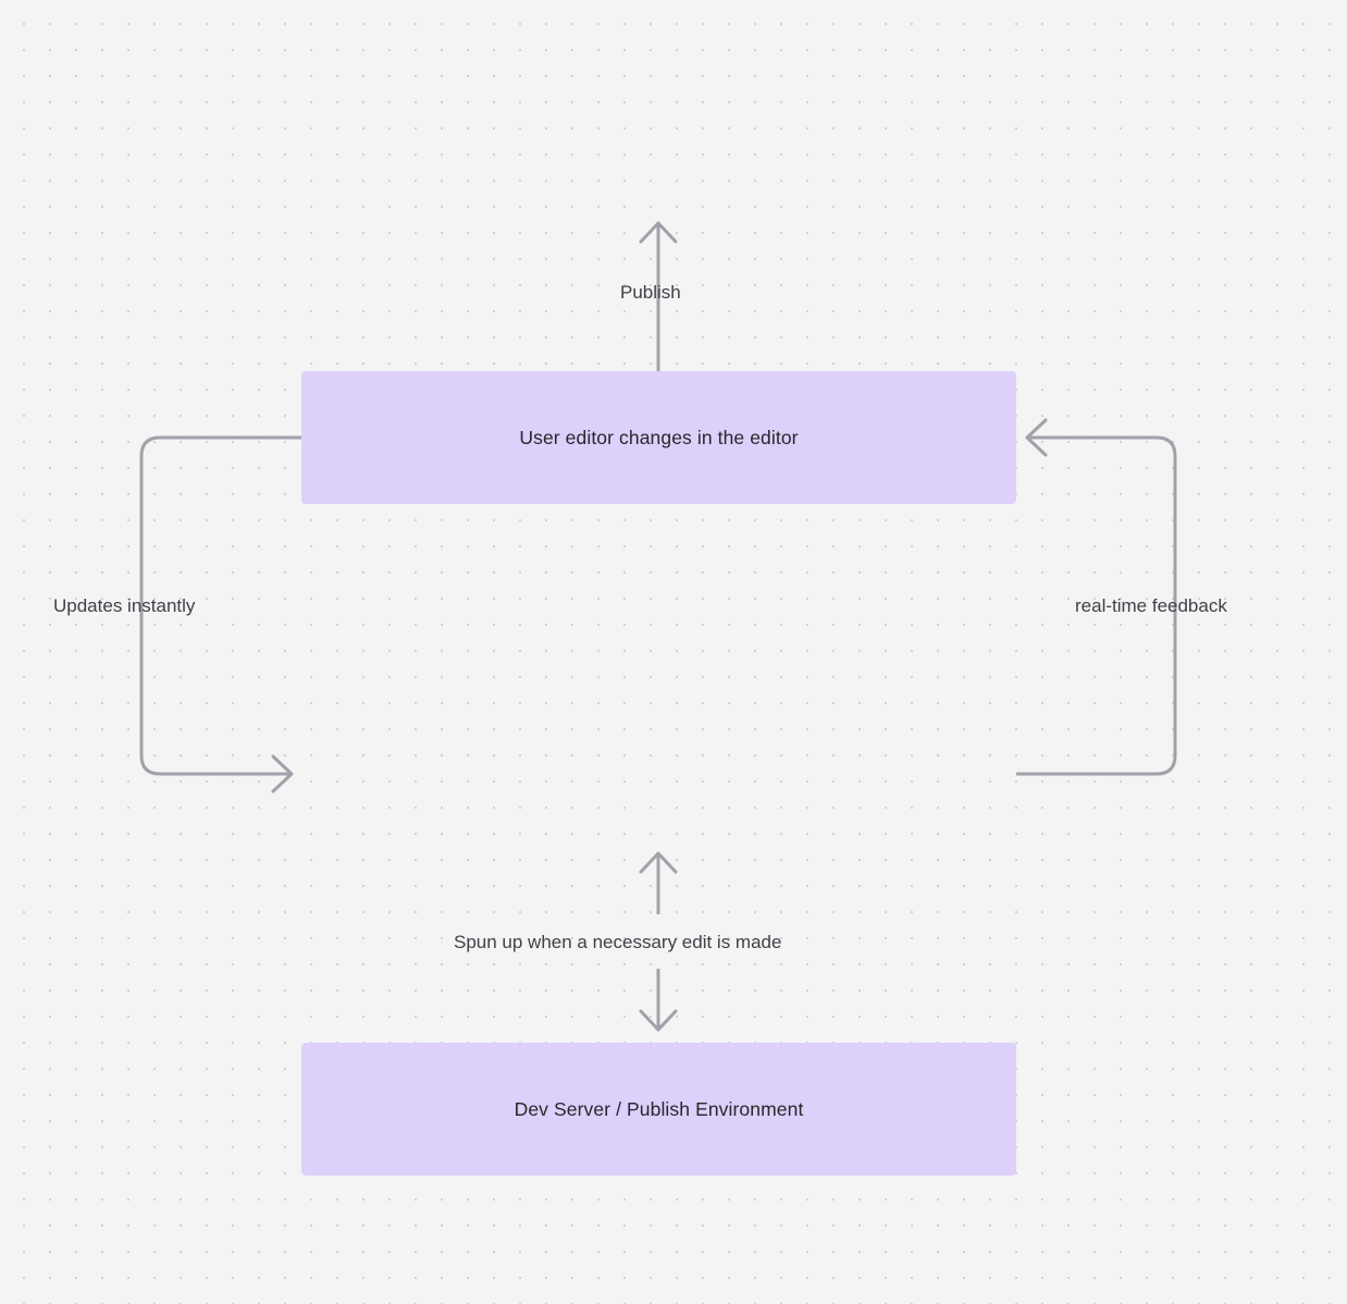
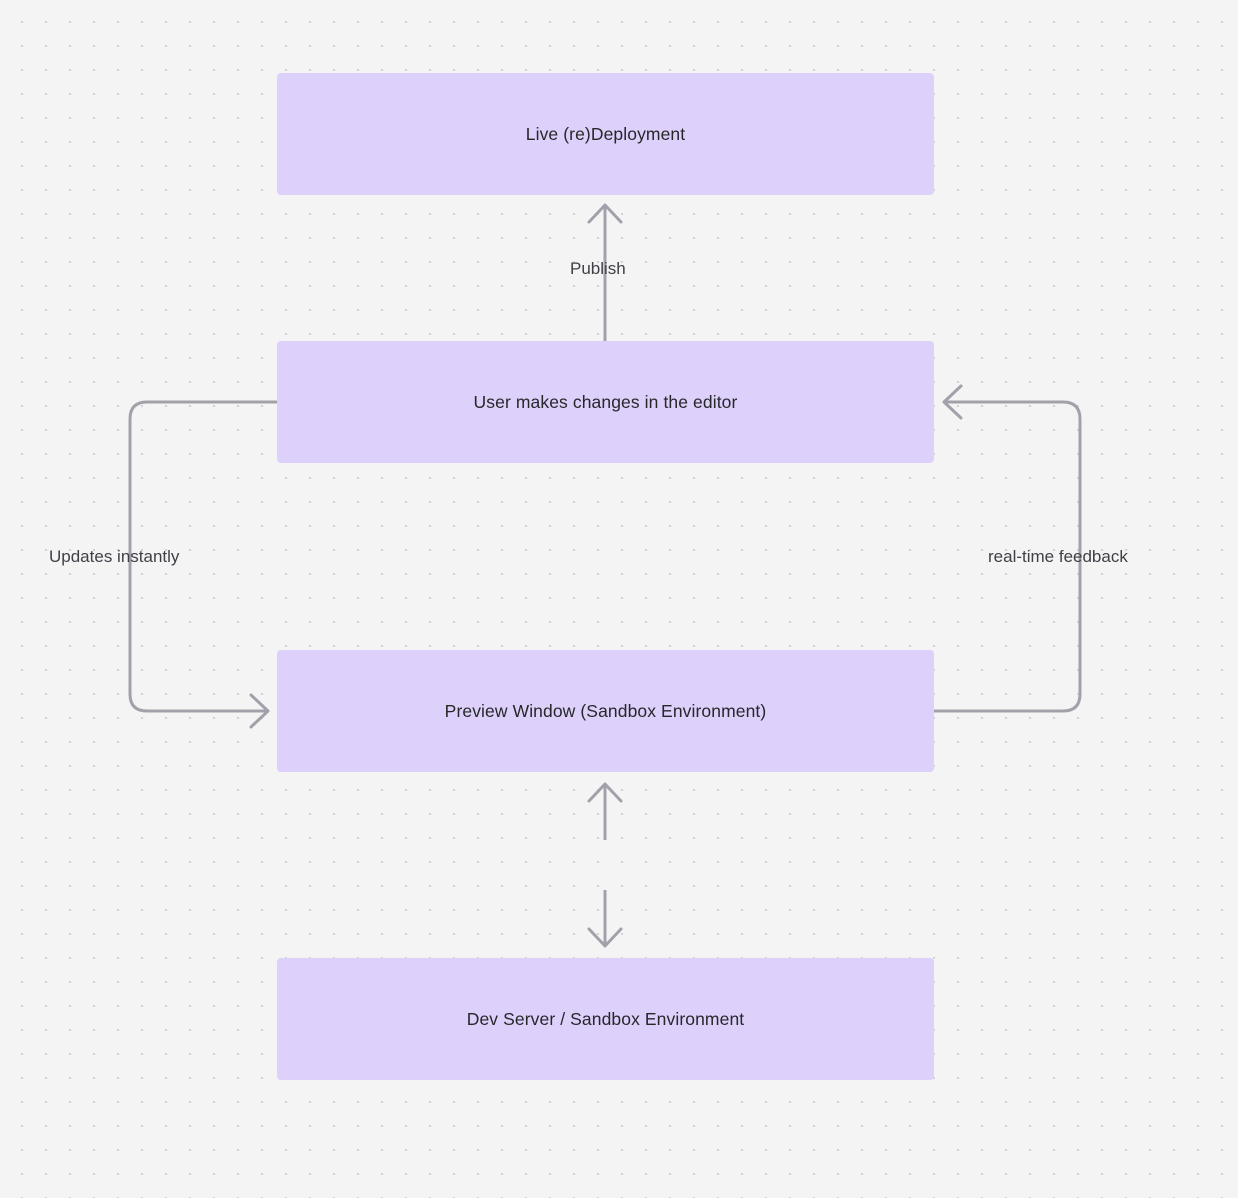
+ Live (re)Deployment
- User editor changes in the editor
+ User makes changes in the editor
+ Preview Window (Sandbox Environment)
- Dev Server / Publish Environment
+ Dev Server / Sandbox Environment
  Publish
  Updates instantly
  real-time feedback
- Spun up when a necessary edit is made
